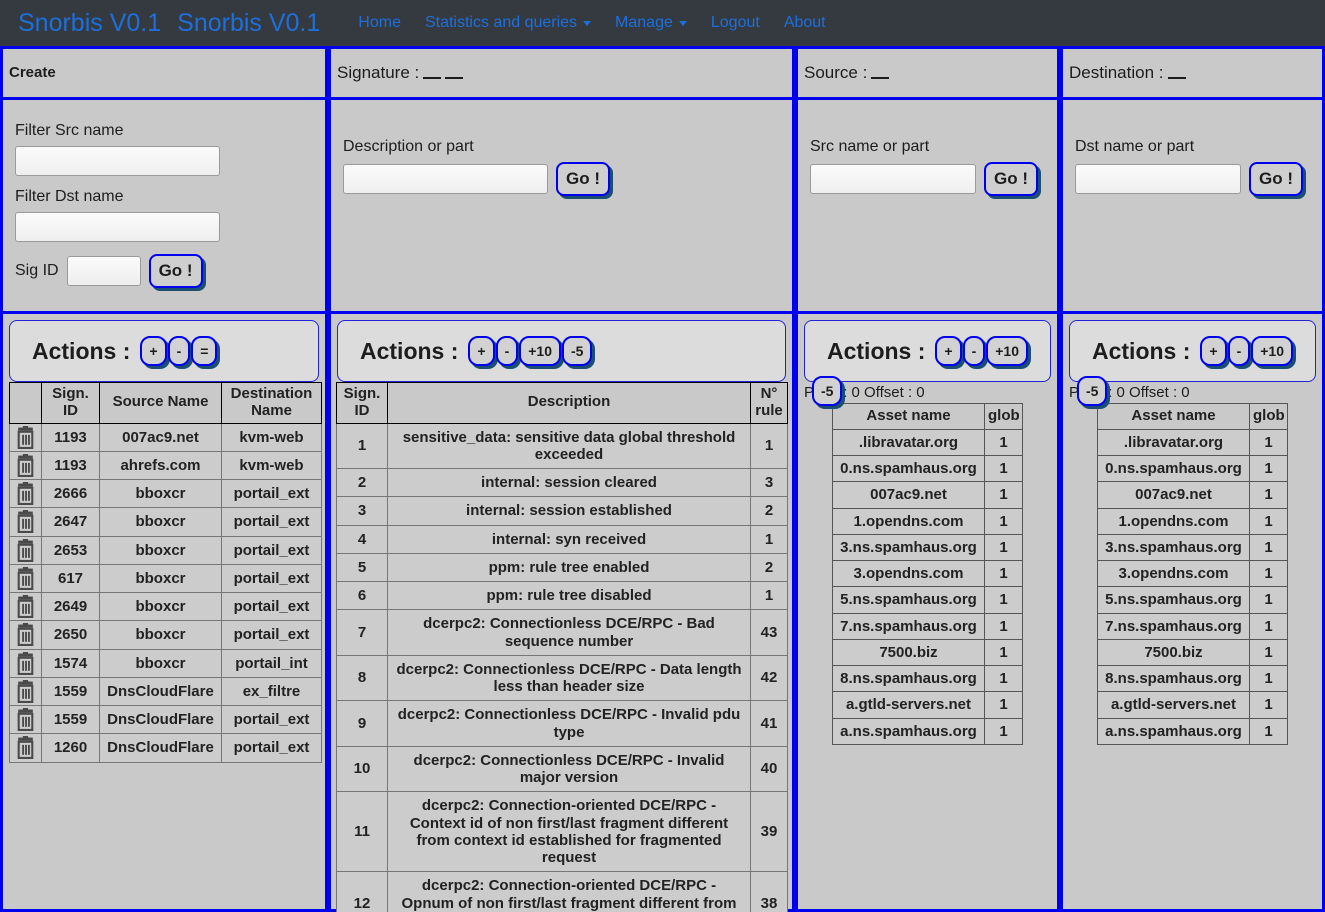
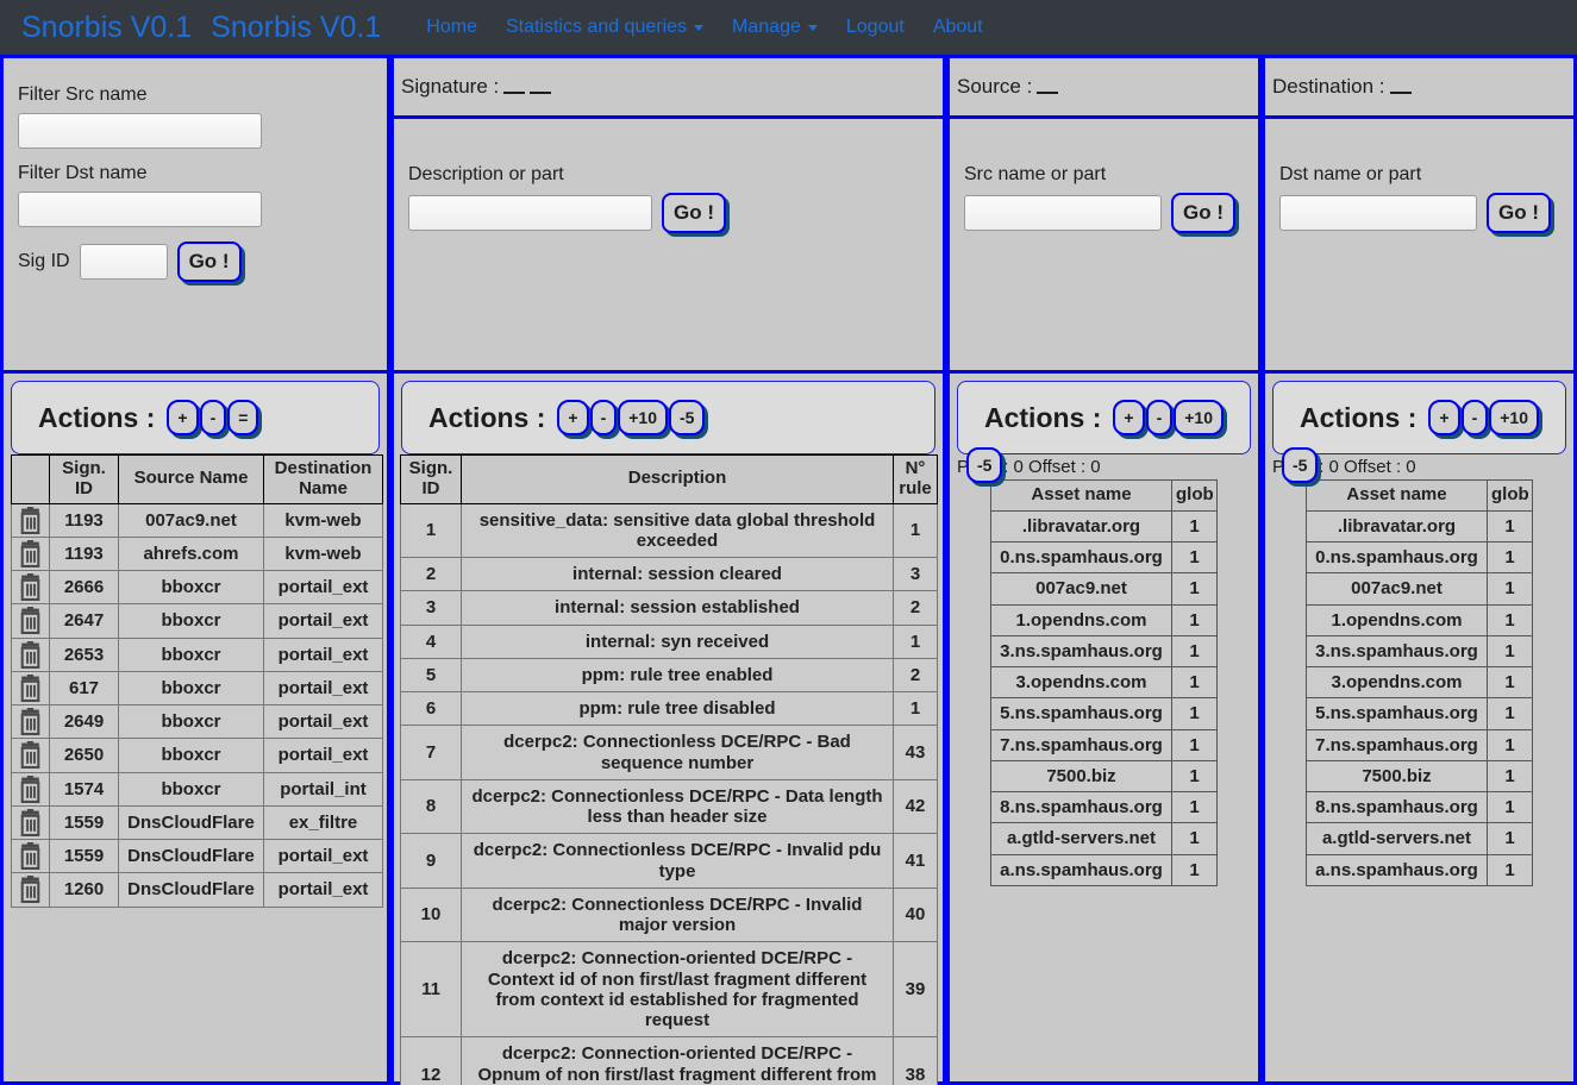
  Snorbis V0.1
  Snorbis V0.1
  Home
  Statistics and queries
  Manage
  Logout
  About
- Create
  Filter Src name
  Filter Dst name
  Sig ID
  Go !
  Signature :
  Description or part
  Go !
  Source :
  Src name or part
  Go !
  Destination :
  Dst name or part
  Go !
  Actions :
  +
  -
  =
  	Sign. ID	Source Name	Destination Name
  	1193	007ac9.net	kvm-web
  	1193	ahrefs.com	kvm-web
  	2666	bboxcr	portail_ext
  	2647	bboxcr	portail_ext
  	2653	bboxcr	portail_ext
  	617	bboxcr	portail_ext
  	2649	bboxcr	portail_ext
  	2650	bboxcr	portail_ext
  	1574	bboxcr	portail_int
  	1559	DnsCloudFlare	ex_filtre
  	1559	DnsCloudFlare	portail_ext
  	1260	DnsCloudFlare	portail_ext
  Actions :
  +
  -
  +10
  -5
  Sign. ID	Description	N° rule
  1	sensitive_data: sensitive data global threshold exceeded	1
  2	internal: session cleared	3
  3	internal: session established	2
  4	internal: syn received	1
  5	ppm: rule tree enabled	2
  6	ppm: rule tree disabled	1
  7	dcerpc2: Connectionless DCE/RPC - Bad sequence number	43
  8	dcerpc2: Connectionless DCE/RPC - Data length less than header size	42
  9	dcerpc2: Connectionless DCE/RPC - Invalid pdu type	41
  10	dcerpc2: Connectionless DCE/RPC - Invalid major version	40
  11	dcerpc2: Connection-oriented DCE/RPC - Context id of non first/last fragment different from context id established for fragmented request	39
  Actions :
  +
  -
  +10
  -5
  P : 0 Offset : 0
  Asset name	glob
  .libravatar.org	1
  0.ns.spamhaus.org	1
  007ac9.net	1
  1.opendns.com	1
  3.ns.spamhaus.org	1
  3.opendns.com	1
  5.ns.spamhaus.org	1
  7.ns.spamhaus.org	1
  7500.biz	1
  8.ns.spamhaus.org	1
  a.gtld-servers.net	1
  a.ns.spamhaus.org	1
  Actions :
  +
  -
  +10
  -5
  P : 0 Offset : 0
  Asset name	glob
  .libravatar.org	1
  0.ns.spamhaus.org	1
  007ac9.net	1
  1.opendns.com	1
  3.ns.spamhaus.org	1
  3.opendns.com	1
  5.ns.spamhaus.org	1
  7.ns.spamhaus.org	1
  7500.biz	1
  8.ns.spamhaus.org	1
  a.gtld-servers.net	1
  a.ns.spamhaus.org	1
